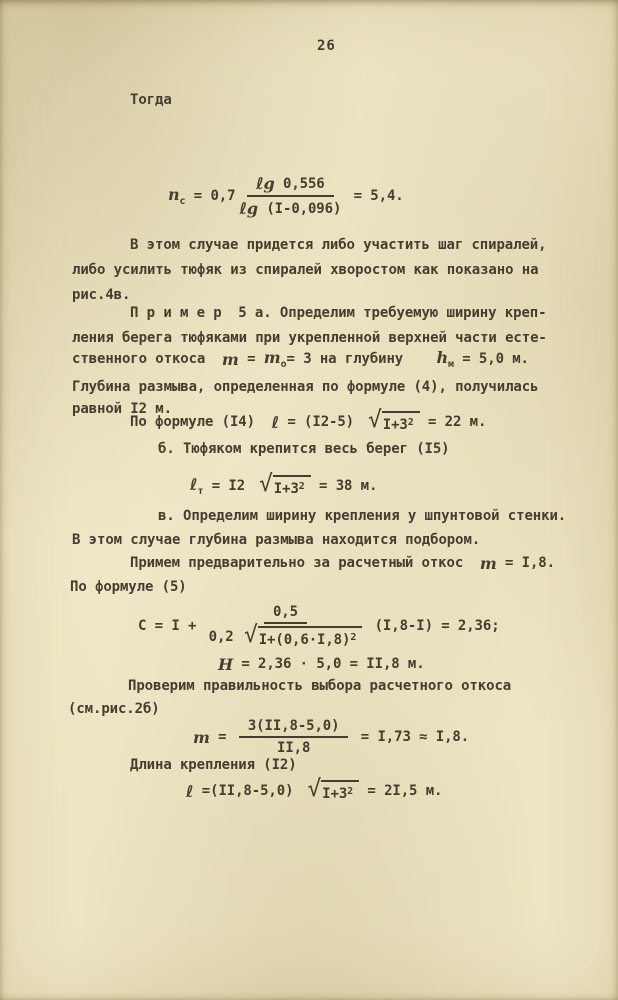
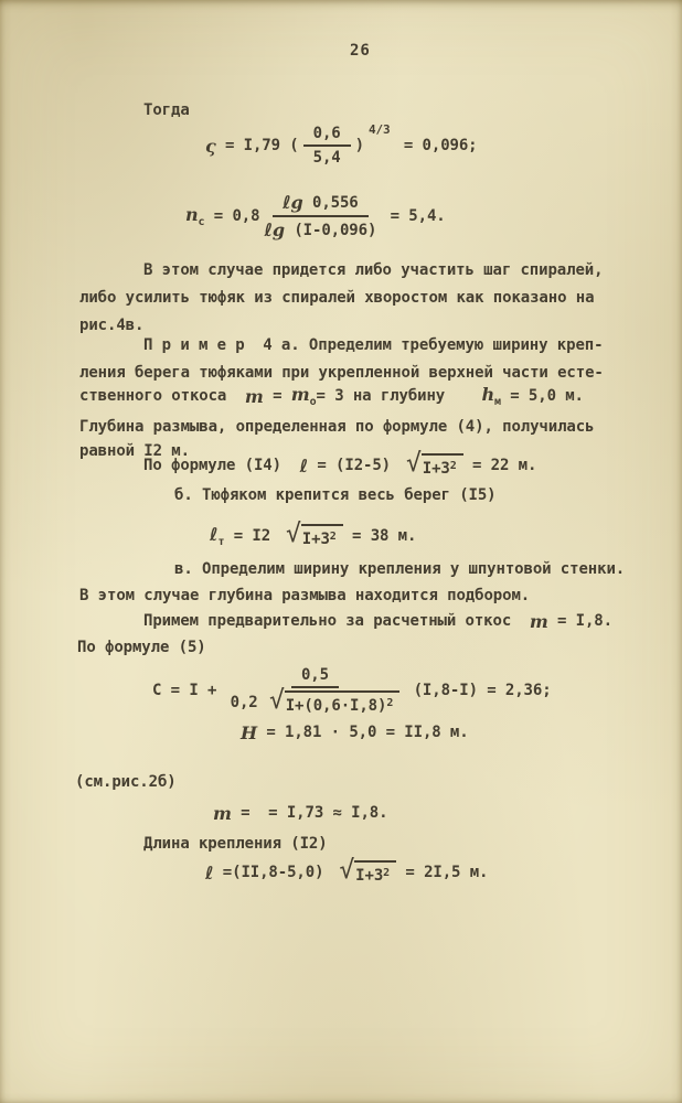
  26
  Тогда
+ ς
+ = I,79 (
+ 0,6
+ 5,4
+ )
+ 4/3
+ = 0,096;
  nc
- = 0,7
+ = 0,8
  ℓg
  0,556
  ℓg
  (I-0,096)
  = 5,4.
  В этом случае придется либо участить шаг спиралей,
  либо усилить тюфяк из спиралей хворостом как показано на
  рис.4в.
- П р и м е р 5 а. Определим требуемую ширину креп-
+ П р и м е р 4 а. Определим требуемую ширину креп-
  ления берега тюфяками при укрепленной верхней части есте-
  ственного откоса
  m
  =
  mо
  = 3 на глубину
  hм
  = 5,0 м.
  Глубина размыва, определенная по формуле (4), получилась
  равной I2 м.
  По формуле (I4)
  ℓ
  = (I2-5)
  √
  I+32
  = 22 м.
  б. Тюфяком крепится весь берег (I5)
  ℓт
  = I2
  √
  I+32
  = 38 м.
  в. Определим ширину крепления у шпунтовой стенки.
  В этом случае глубина размыва находится подбором.
  Примем предварительно за расчетный откос
  m
  = I,8.
  По формуле (5)
  C = I +
  0,5
  0,2
  √
  I+(0,6·I,8)2
  (I,8-I) = 2,36;
  H
- = 2,36 · 5,0 = II,8 м.
+ = 1,81 · 5,0 = II,8 м.
- Проверим правильность выбора расчетного откоса
  (см.рис.2б)
  m
  =
- 3(II,8-5,0)
- II,8
  = I,73 ≈ I,8.
  Длина крепления (I2)
  ℓ
  =(II,8-5,0)
  √
  I+32
  = 2I,5 м.
